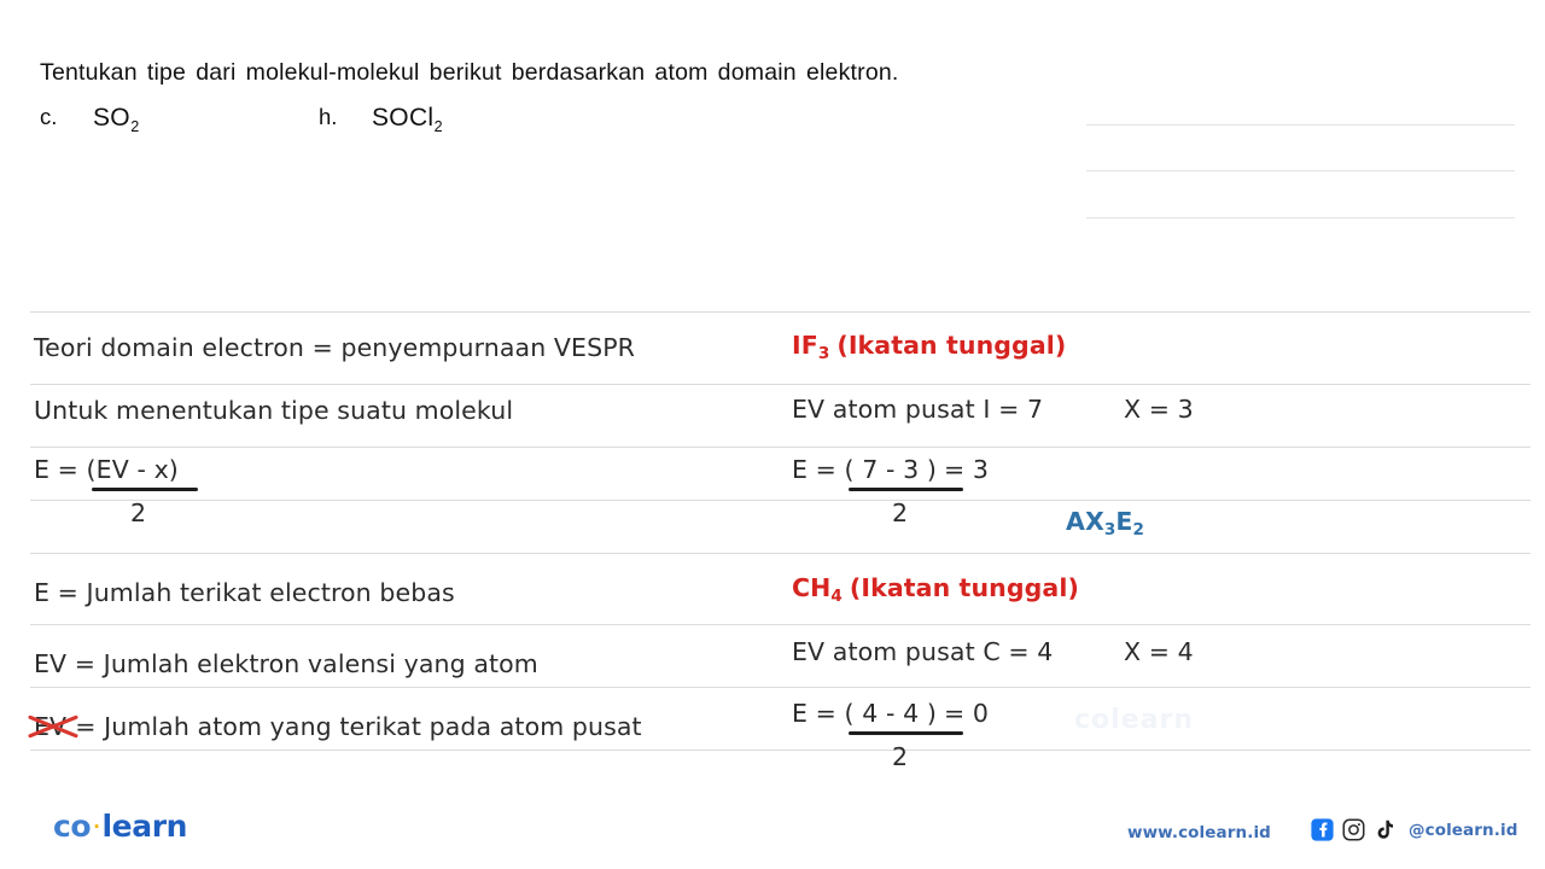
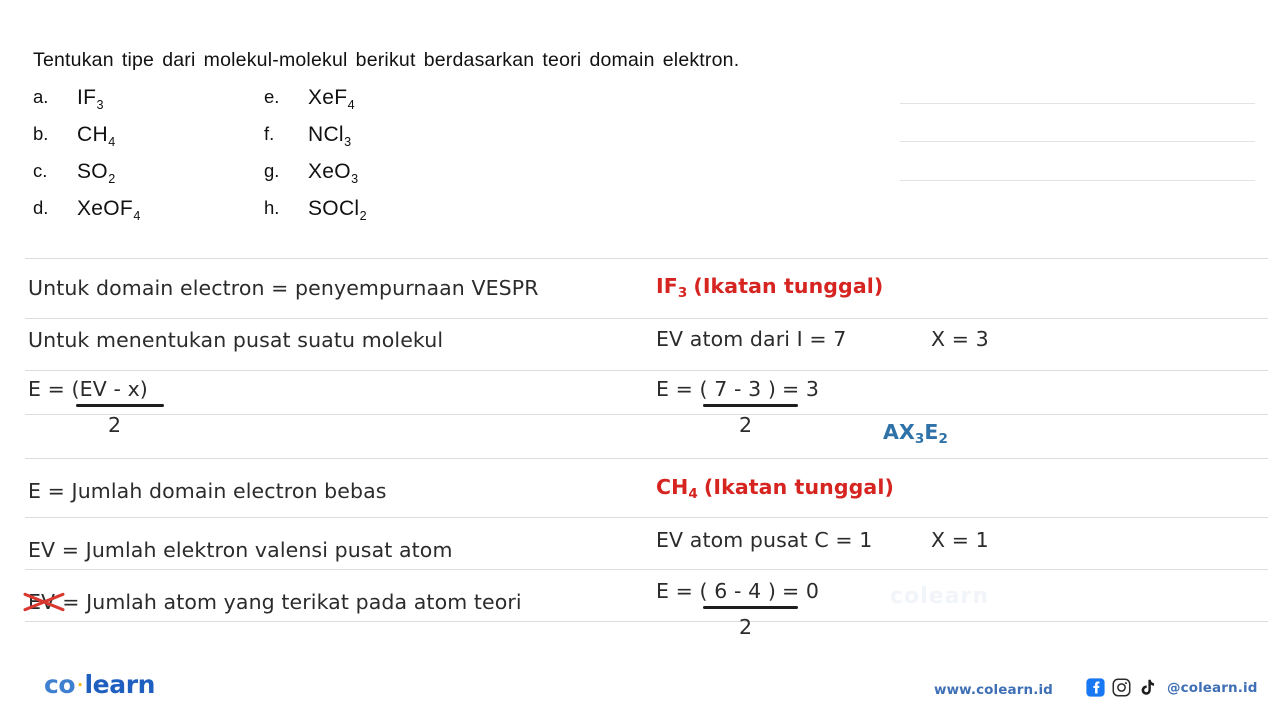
- Tentukan tipe dari molekul-molekul berikut berdasarkan atom domain elektron.
+ Tentukan tipe dari molekul-molekul berikut berdasarkan teori domain elektron.
+ a. IF3
+ b. CH4
  c. SO2
+ d. XeOF4
+ e. XeF4
+ f. NCl3
+ g. XeO3
  h. SOCl2
- Teori domain electron = penyempurnaan VESPR
+ Untuk domain electron = penyempurnaan VESPR
- Untuk menentukan tipe suatu molekul
+ Untuk menentukan pusat suatu molekul
  E = (EV - x)
  2
- E = Jumlah terikat electron bebas
+ E = Jumlah domain electron bebas
- EV = Jumlah elektron valensi yang atom
+ EV = Jumlah elektron valensi pusat atom
- E = Jumlah atom yang terikat pada atom pusat
+ E = Jumlah atom yang terikat pada atom teori
  IF3 (Ikatan tunggal)
- EV atom pusat I = 7
+ EV atom dari I = 7
  X = 3
  E = ( 7 - 3 ) = 3
  2
  AX3E2
  CH4 (Ikatan tunggal)
- EV atom pusat C = 4
+ EV atom pusat C = 1
- X = 4
+ X = 1
- E = ( 4 - 4 ) = 0
+ E = ( 6 - 4 ) = 0
  2
  co·learn
  www.colearn.id
  @colearn.id
